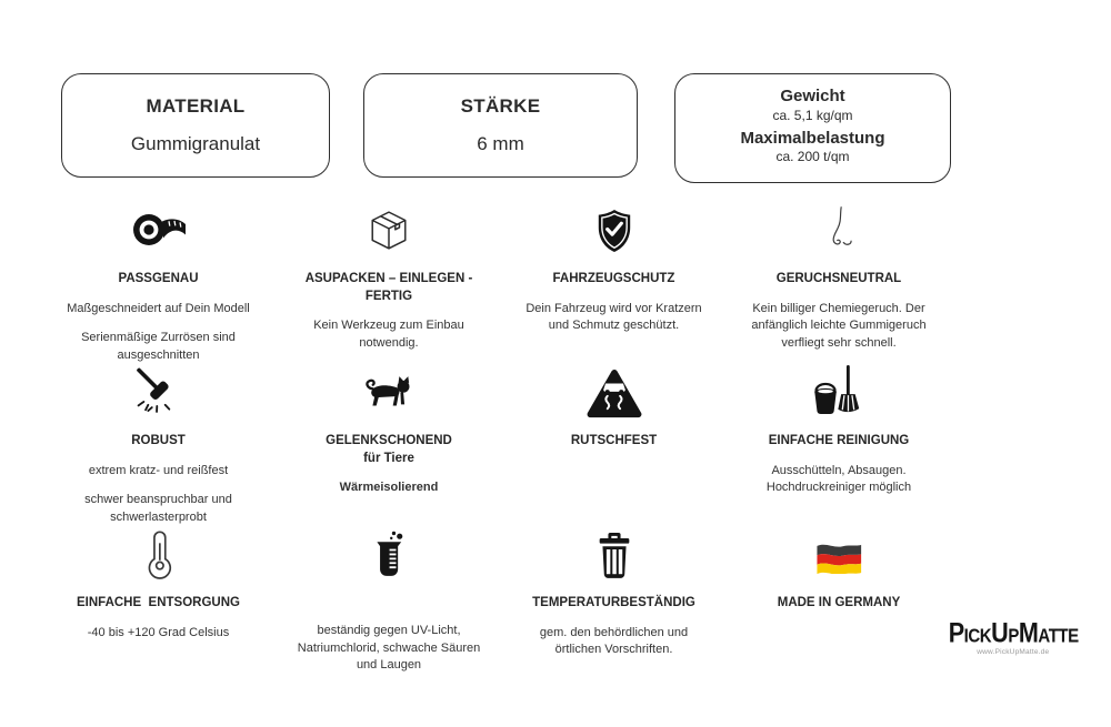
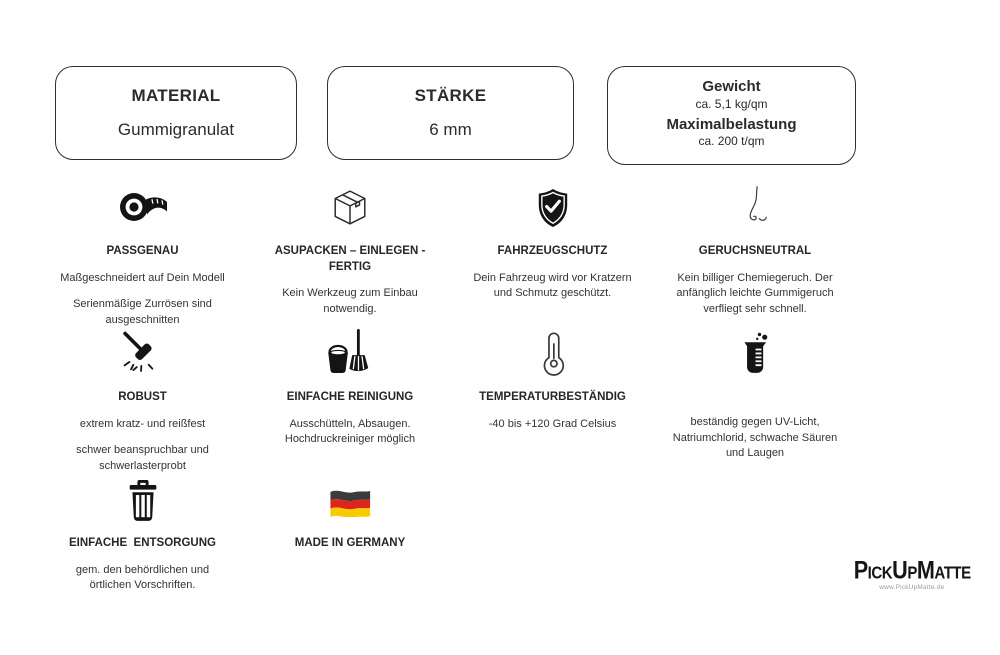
  MATERIAL
  Gummigranulat
  STÄRKE
  6 mm
  Gewicht
  ca. 5,1 kg/qm
  Maximalbelastung
  ca. 200 t/qm
  PASSGENAU
  Maßgeschneidert auf Dein Modell
  Serienmäßige Zurrösen sind
  ausgeschnitten
  ASUPACKEN – EINLEGEN -
  FERTIG
  Kein Werkzeug zum Einbau
  notwendig.
  FAHRZEUGSCHUTZ
  Dein Fahrzeug wird vor Kratzern
  und Schmutz geschützt.
  GERUCHSNEUTRAL
  Kein billiger Chemiegeruch. Der
  anfänglich leichte Gummigeruch
  verfliegt sehr schnell.
  ROBUST
  extrem kratz- und reißfest
  schwer beanspruchbar und
  schwerlasterprobt
- GELENKSCHONEND
- für Tiere
- Wärmeisolierend
- RUTSCHFEST
  EINFACHE REINIGUNG
  Ausschütteln, Absaugen.
  Hochdruckreiniger möglich
- EINFACHE ENTSORGUNG
+ TEMPERATURBESTÄNDIG
  -40 bis +120 Grad Celsius
  beständig gegen UV-Licht,
  Natriumchlorid, schwache Säuren
  und Laugen
- TEMPERATURBESTÄNDIG
+ EINFACHE ENTSORGUNG
  gem. den behördlichen und
  örtlichen Vorschriften.
  MADE IN GERMANY
  PickUpMatte
